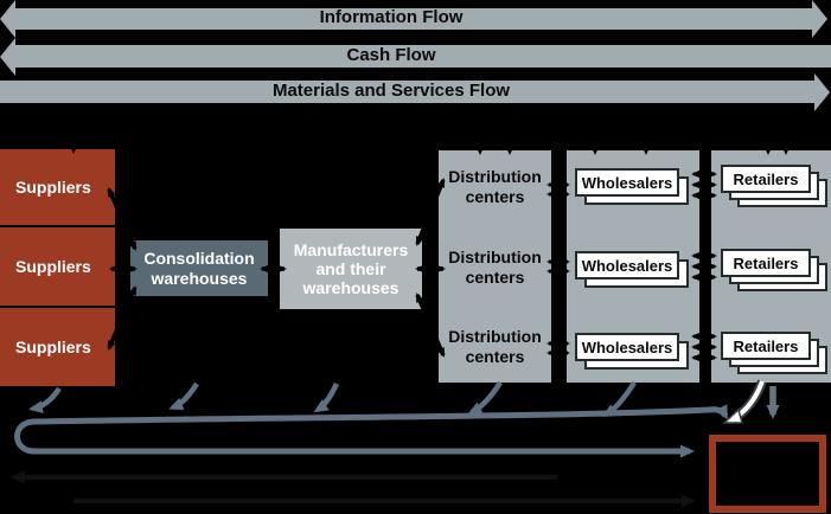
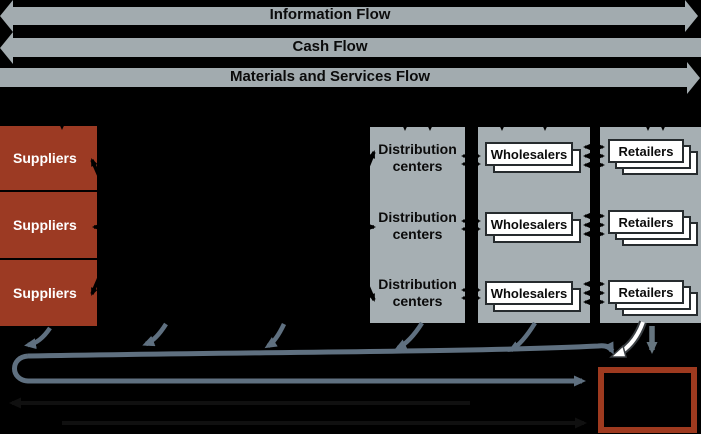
  Information Flow
  Cash Flow
  Materials and Services Flow
  Suppliers
  Suppliers
  Suppliers
- Consolidation warehouses
- Manufacturers and their warehouses
  Distribution centers
  Distribution centers
  Distribution centers
  Wholesalers
  Wholesalers
  Wholesalers
  Retailers
  Retailers
  Retailers
